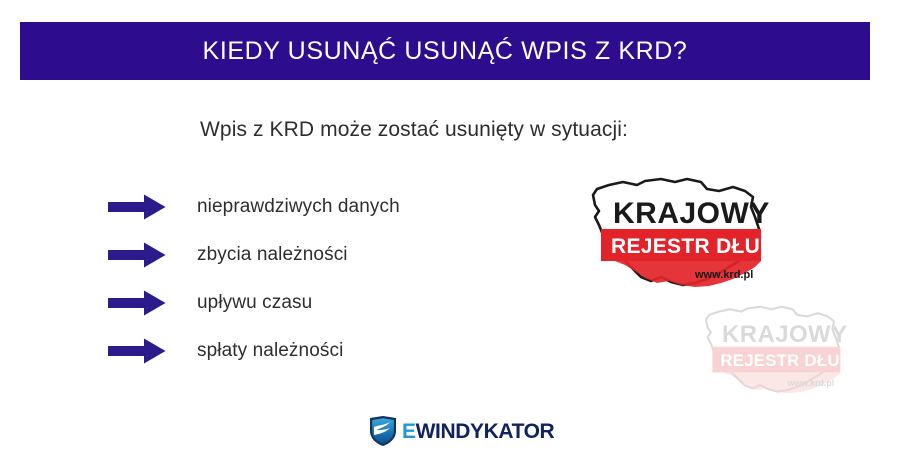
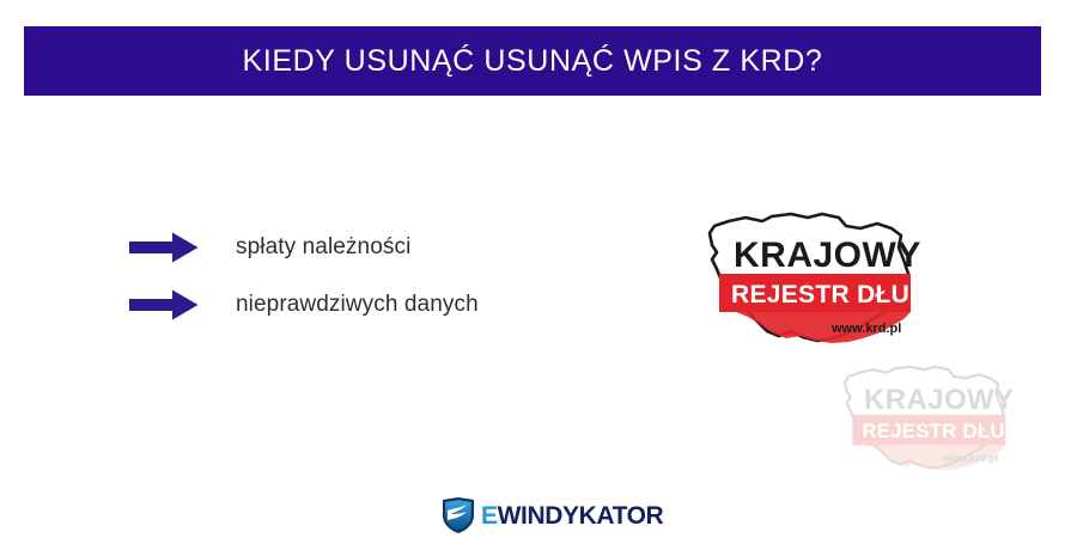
  KIEDY USUNĄĆ USUNĄĆ WPIS Z KRD?
- Wpis z KRD może zostać usunięty w sytuacji:
- nieprawdziwych danych
+ spłaty należności
- zbycia należności
- upływu czasu
- spłaty należności
+ nieprawdziwych danych
  KRAJOWY
  REJESTR DŁUG
  www.krd.pl
  KRAJOWY
  REJESTR DŁUG
  www.krd.pl
  EWINDYKATOR
